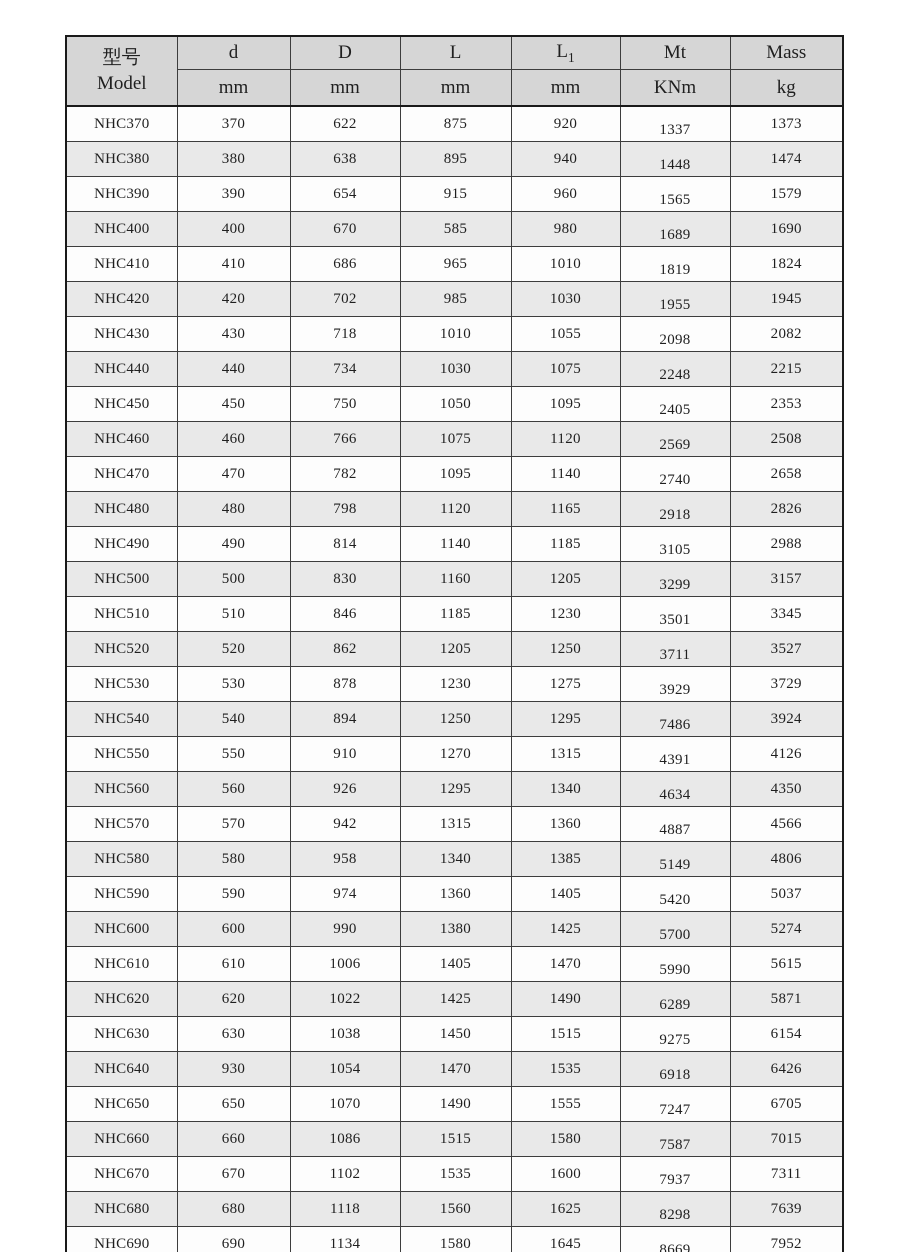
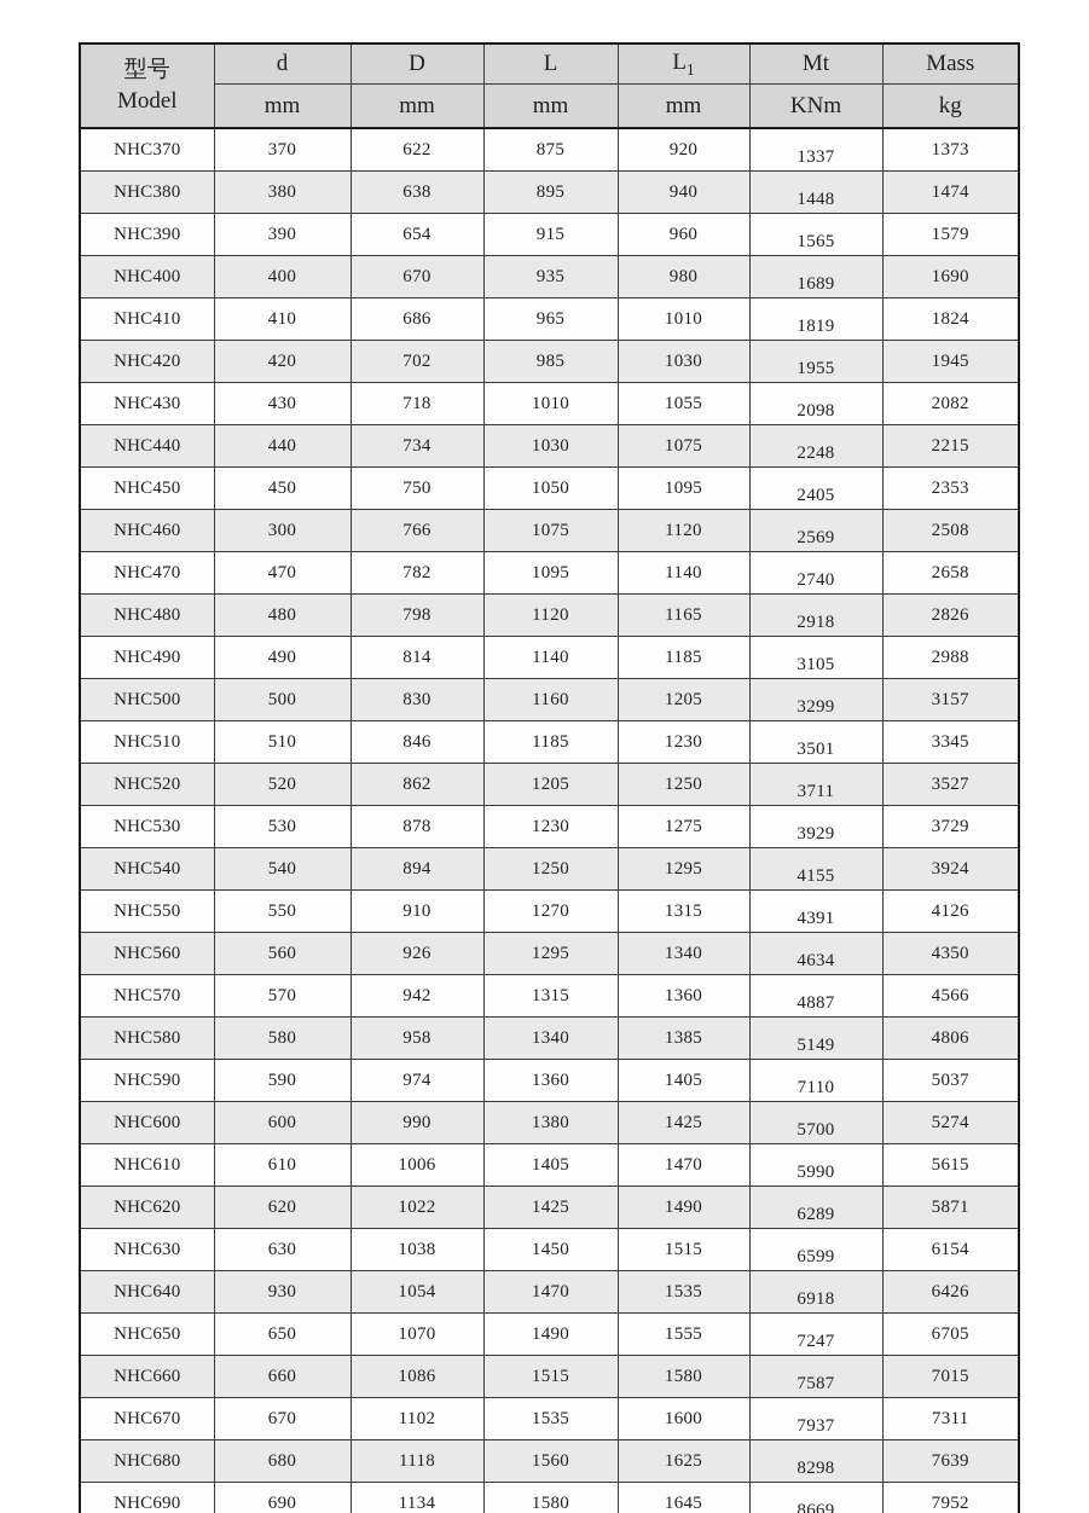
  型号 Model	d	D	L	L1	Mt	Mass
  mm	mm	mm	mm	KNm	kg
  NHC370	370	622	875	920	1337	1373
  NHC380	380	638	895	940	1448	1474
  NHC390	390	654	915	960	1565	1579
- NHC400	400	670	585	980	1689	1690
+ NHC400	400	670	935	980	1689	1690
  NHC410	410	686	965	1010	1819	1824
  NHC420	420	702	985	1030	1955	1945
  NHC430	430	718	1010	1055	2098	2082
  NHC440	440	734	1030	1075	2248	2215
  NHC450	450	750	1050	1095	2405	2353
- NHC460	460	766	1075	1120	2569	2508
+ NHC460	300	766	1075	1120	2569	2508
  NHC470	470	782	1095	1140	2740	2658
  NHC480	480	798	1120	1165	2918	2826
  NHC490	490	814	1140	1185	3105	2988
  NHC500	500	830	1160	1205	3299	3157
  NHC510	510	846	1185	1230	3501	3345
  NHC520	520	862	1205	1250	3711	3527
  NHC530	530	878	1230	1275	3929	3729
- NHC540	540	894	1250	1295	7486	3924
+ NHC540	540	894	1250	1295	4155	3924
  NHC550	550	910	1270	1315	4391	4126
  NHC560	560	926	1295	1340	4634	4350
  NHC570	570	942	1315	1360	4887	4566
  NHC580	580	958	1340	1385	5149	4806
- NHC590	590	974	1360	1405	5420	5037
+ NHC590	590	974	1360	1405	7110	5037
  NHC600	600	990	1380	1425	5700	5274
  NHC610	610	1006	1405	1470	5990	5615
  NHC620	620	1022	1425	1490	6289	5871
- NHC630	630	1038	1450	1515	9275	6154
+ NHC630	630	1038	1450	1515	6599	6154
  NHC640	930	1054	1470	1535	6918	6426
  NHC650	650	1070	1490	1555	7247	6705
  NHC660	660	1086	1515	1580	7587	7015
  NHC670	670	1102	1535	1600	7937	7311
  NHC680	680	1118	1560	1625	8298	7639
  NHC690	690	1134	1580	1645	8669	7952
